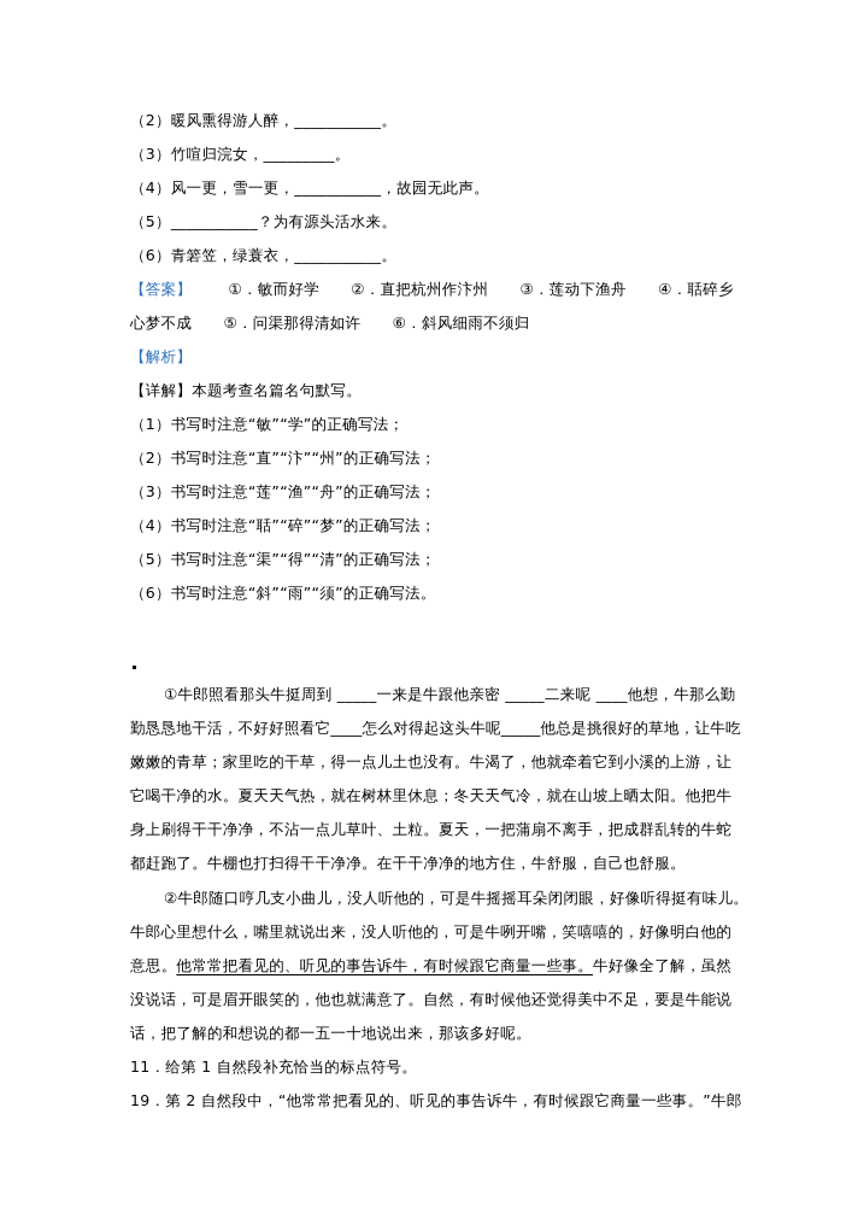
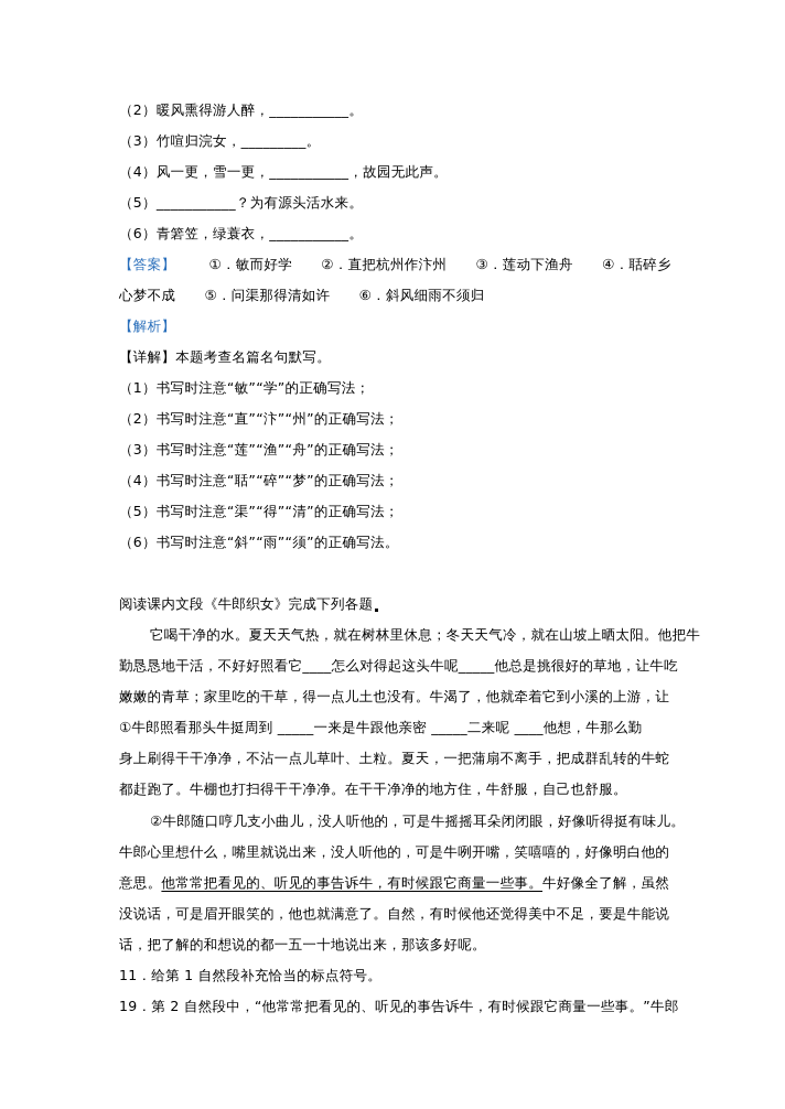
  （2）暖风熏得游人醉，___________。
  （3）竹喧归浣女，_________。
  （4）风一更，雪一更，___________，故园无此声。
  （5）___________？为有源头活水来。
  （6）青箬笠，绿蓑衣，___________。
  【答案】 ①．敏而好学 ②．直把杭州作汴州 ③．莲动下渔舟 ④．聒碎乡
  心梦不成 ⑤．问渠那得清如许 ⑥．斜风细雨不须归
  【解析】
  【详解】本题考查名篇名句默写。
  （1）书写时注意“敏”“学”的正确写法；
  （2）书写时注意“直”“汴”“州”的正确写法；
  （3）书写时注意“莲”“渔”“舟”的正确写法；
  （4）书写时注意“聒”“碎”“梦”的正确写法；
  （5）书写时注意“渠”“得”“清”的正确写法；
  （6）书写时注意“斜”“雨”“须”的正确写法。
+ 阅读课内文段《牛郎织女》完成下列各题
- ①牛郎照看那头牛挺周到 _____一来是牛跟他亲密 _____二来呢 ____他想，牛那么勤
+ 它喝干净的水。夏天天气热，就在树林里休息；冬天天气冷，就在山坡上晒太阳。他把牛
  勤恳恳地干活，不好好照看它____怎么对得起这头牛呢_____他总是挑很好的草地，让牛吃
  嫩嫩的青草；家里吃的干草，得一点儿土也没有。牛渴了，他就牵着它到小溪的上游，让
- 它喝干净的水。夏天天气热，就在树林里休息；冬天天气冷，就在山坡上晒太阳。他把牛
+ ①牛郎照看那头牛挺周到 _____一来是牛跟他亲密 _____二来呢 ____他想，牛那么勤
  身上刷得干干净净，不沾一点儿草叶、土粒。夏天，一把蒲扇不离手，把成群乱转的牛蛇
  都赶跑了。牛棚也打扫得干干净净。在干干净净的地方住，牛舒服，自己也舒服。
  ②牛郎随口哼几支小曲儿，没人听他的，可是牛摇摇耳朵闭闭眼，好像听得挺有味儿。
  牛郎心里想什么，嘴里就说出来，没人听他的，可是牛咧开嘴，笑嘻嘻的，好像明白他的
  意思。他常常把看见的、听见的事告诉牛，有时候跟它商量一些事。牛好像全了解，虽然
  没说话，可是眉开眼笑的，他也就满意了。自然，有时候他还觉得美中不足，要是牛能说
  话，把了解的和想说的都一五一十地说出来，那该多好呢。
  11．给第 1 自然段补充恰当的标点符号。
  19．第 2 自然段中，“他常常把看见的、听见的事告诉牛，有时候跟它商量一些事。”牛郎
